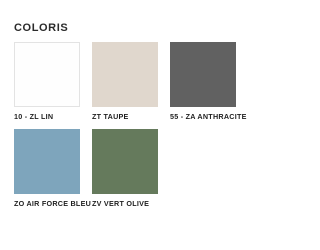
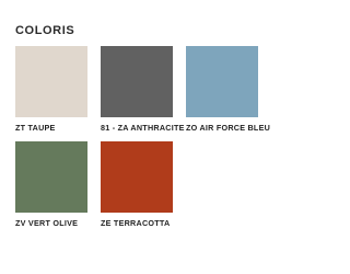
  COLORIS
- 10 - ZL LIN
  ZT TAUPE
- 55 - ZA ANTHRACITE
+ 81 - ZA ANTHRACITE
  ZO AIR FORCE BLEU
  ZV VERT OLIVE
+ ZE TERRACOTTA
